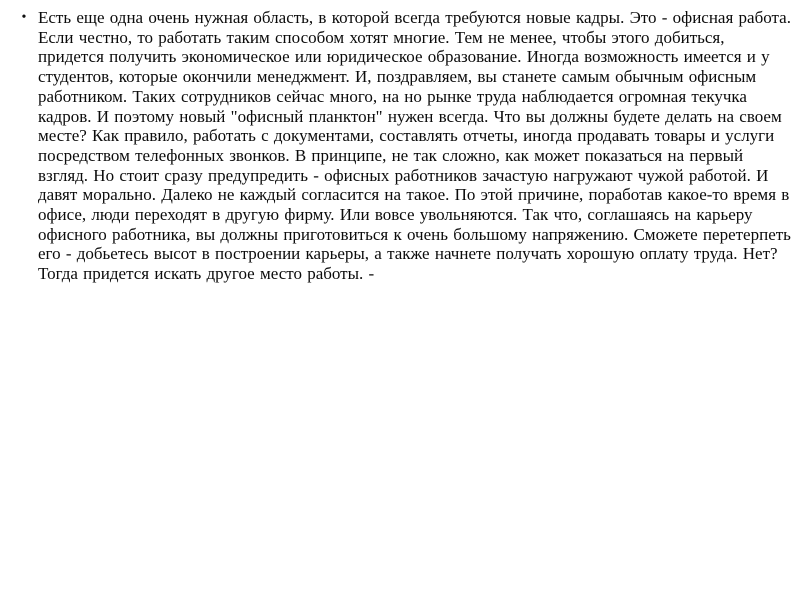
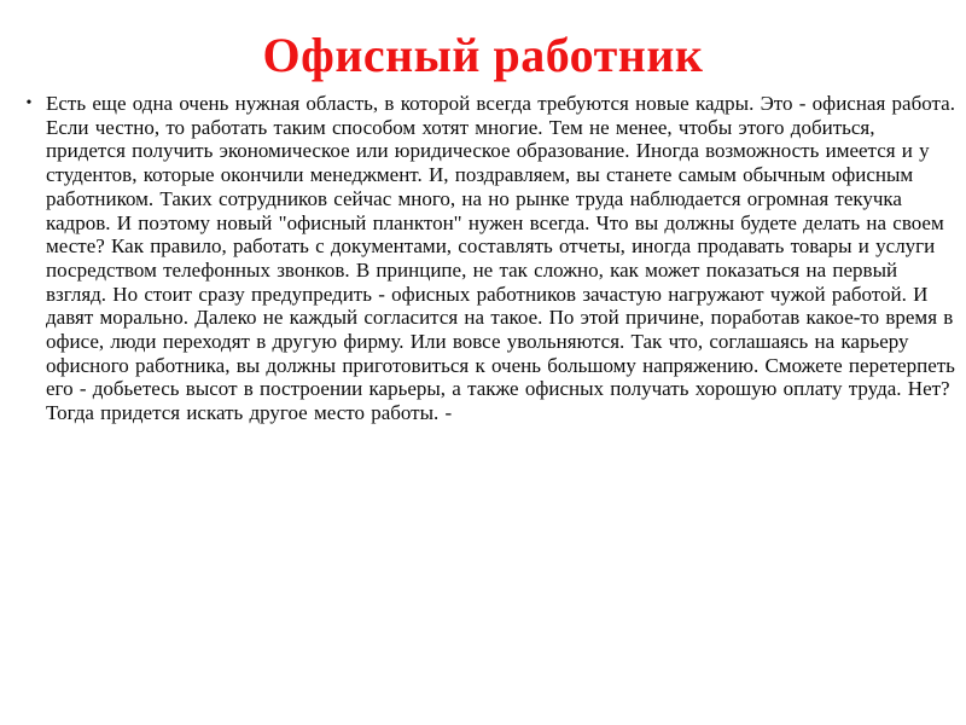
+ Офисный работник
  •
- Есть еще одна очень нужная область, в которой всегда требуются новые кадры. Это - офисная работа. Если честно, то работать таким способом хотят многие. Тем не менее, чтобы этого добиться, придется получить экономическое или юридическое образование. Иногда возможность имеется и у студентов, которые окончили менеджмент. И, поздравляем, вы станете самым обычным офисным работником. Таких сотрудников сейчас много, на но рынке труда наблюдается огромная текучка кадров. И поэтому новый "офисный планктон" нужен всегда. Что вы должны будете делать на своем месте? Как правило, работать с документами, составлять отчеты, иногда продавать товары и услуги посредством телефонных звонков. В принципе, не так сложно, как может показаться на первый взгляд. Но стоит сразу предупредить - офисных работников зачастую нагружают чужой работой. И давят морально. Далеко не каждый согласится на такое. По этой причине, поработав какое-то время в офисе, люди переходят в другую фирму. Или вовсе увольняются. Так что, соглашаясь на карьеру офисного работника, вы должны приготовиться к очень большому напряжению. Сможете перетерпеть его - добьетесь высот в построении карьеры, а также начнете получать хорошую оплату труда. Нет? Тогда придется искать другое место работы. -
+ Есть еще одна очень нужная область, в которой всегда требуются новые кадры. Это - офисная работа. Если честно, то работать таким способом хотят многие. Тем не менее, чтобы этого добиться, придется получить экономическое или юридическое образование. Иногда возможность имеется и у студентов, которые окончили менеджмент. И, поздравляем, вы станете самым обычным офисным работником. Таких сотрудников сейчас много, на но рынке труда наблюдается огромная текучка кадров. И поэтому новый "офисный планктон" нужен всегда. Что вы должны будете делать на своем месте? Как правило, работать с документами, составлять отчеты, иногда продавать товары и услуги посредством телефонных звонков. В принципе, не так сложно, как может показаться на первый взгляд. Но стоит сразу предупредить - офисных работников зачастую нагружают чужой работой. И давят морально. Далеко не каждый согласится на такое. По этой причине, поработав какое-то время в офисе, люди переходят в другую фирму. Или вовсе увольняются. Так что, соглашаясь на карьеру офисного работника, вы должны приготовиться к очень большому напряжению. Сможете перетерпеть его - добьетесь высот в построении карьеры, а также офисных получать хорошую оплату труда. Нет? Тогда придется искать другое место работы. -
